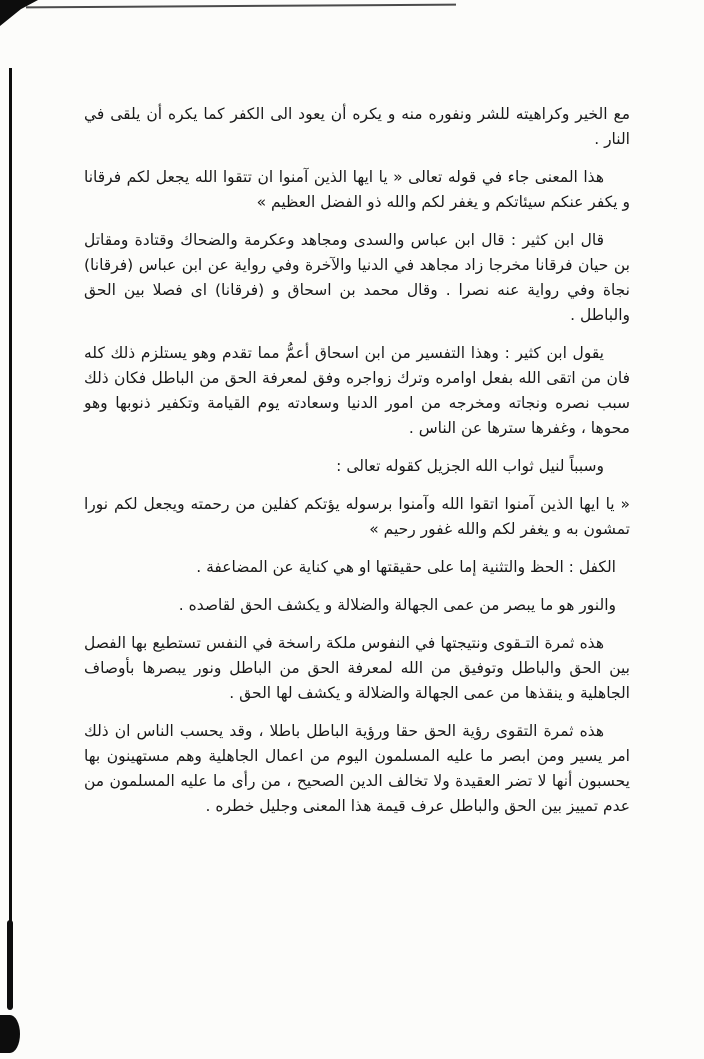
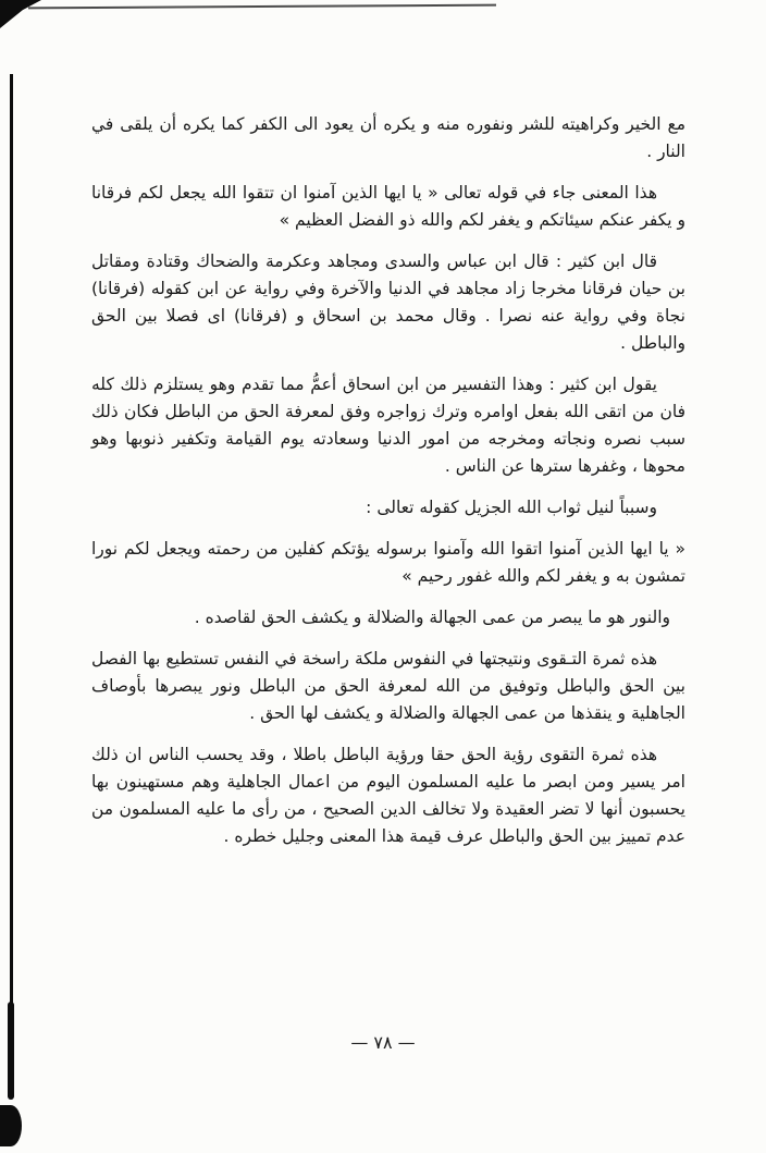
  مع الخير وكراهيته للشر ونفوره منه و يكره أن يعود الى الكفر كما يكره أن يلقى في النار .
  هذا المعنى جاء في قوله تعالى « يا ايها الذين آمنوا ان تتقوا الله يجعل لكم فرقانا و يكفر عنكم سيئاتكم و يغفر لكم والله ذو الفضل العظيم »
- قال ابن كثير : قال ابن عباس والسدى ومجاهد وعكرمة والضحاك وقتادة ومقاتل بن حيان فرقانا مخرجا زاد مجاهد في الدنيا والآخرة وفي رواية عن ابن عباس (فرقانا) نجاة وفي رواية عنه نصرا . وقال محمد بن اسحاق و (فرقانا) اى فصلا بين الحق والباطل .
+ قال ابن كثير : قال ابن عباس والسدى ومجاهد وعكرمة والضحاك وقتادة ومقاتل بن حيان فرقانا مخرجا زاد مجاهد في الدنيا والآخرة وفي رواية عن ابن كقوله (فرقانا) نجاة وفي رواية عنه نصرا . وقال محمد بن اسحاق و (فرقانا) اى فصلا بين الحق والباطل .
  يقول ابن كثير : وهذا التفسير من ابن اسحاق أعمُّ مما تقدم وهو يستلزم ذلك كله فان من اتقى الله بفعل اوامره وترك زواجره وفق لمعرفة الحق من الباطل فكان ذلك سبب نصره ونجاته ومخرجه من امور الدنيا وسعادته يوم القيامة وتكفير ذنوبها وهو محوها ، وغفرها سترها عن الناس .
  وسبباً لنيل ثواب الله الجزيل كقوله تعالى :
  « يا ايها الذين آمنوا اتقوا الله وآمنوا برسوله يؤتكم كفلين من رحمته ويجعل لكم نورا تمشون به و يغفر لكم والله غفور رحيم »
- الكفل : الحظ والتثنية إما على حقيقتها او هي كناية عن المضاعفة .
  والنور هو ما يبصر من عمى الجهالة والضلالة و يكشف الحق لقاصده .
  هذه ثمرة التـقوى ونتيجتها في النفوس ملكة راسخة في النفس تستطيع بها الفصل بين الحق والباطل وتوفيق من الله لمعرفة الحق من الباطل ونور يبصرها بأوصاف الجاهلية و ينقذها من عمى الجهالة والضلالة و يكشف لها الحق .
  هذه ثمرة التقوى رؤية الحق حقا ورؤية الباطل باطلا ، وقد يحسب الناس ان ذلك امر يسير ومن ابصر ما عليه المسلمون اليوم من اعمال الجاهلية وهم مستهينون بها يحسبون أنها لا تضر العقيدة ولا تخالف الدين الصحيح ، من رأى ما عليه المسلمون من عدم تمييز بين الحق والباطل عرف قيمة هذا المعنى وجليل خطره .
+ — ٧٨ —
